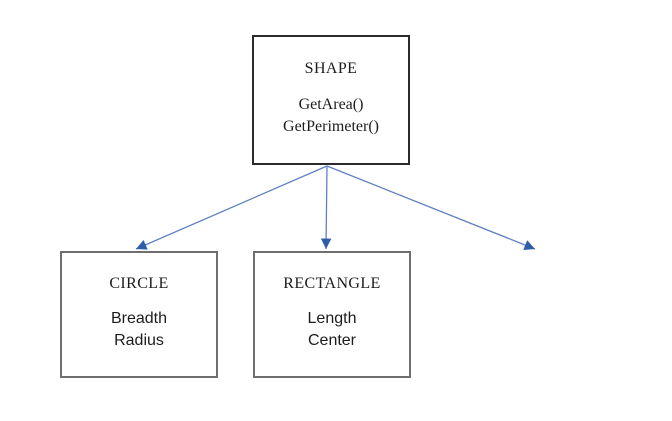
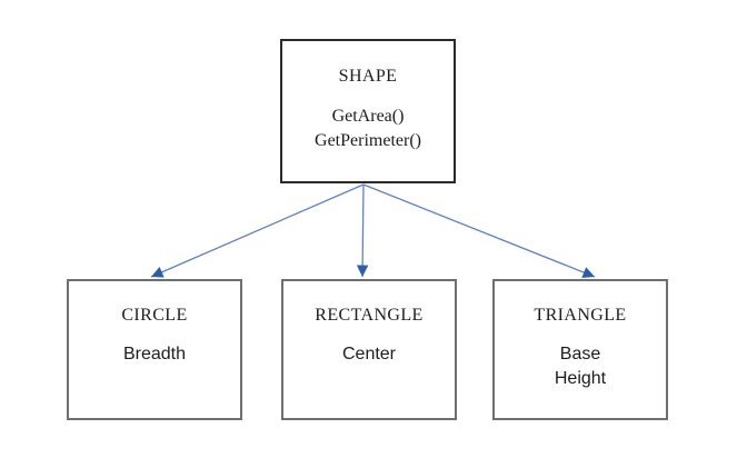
  SHAPE
  GetArea()
  GetPerimeter()
  CIRCLE
  Breadth
- Radius
  RECTANGLE
- Length
  Center
+ TRIANGLE
+ Base
+ Height
